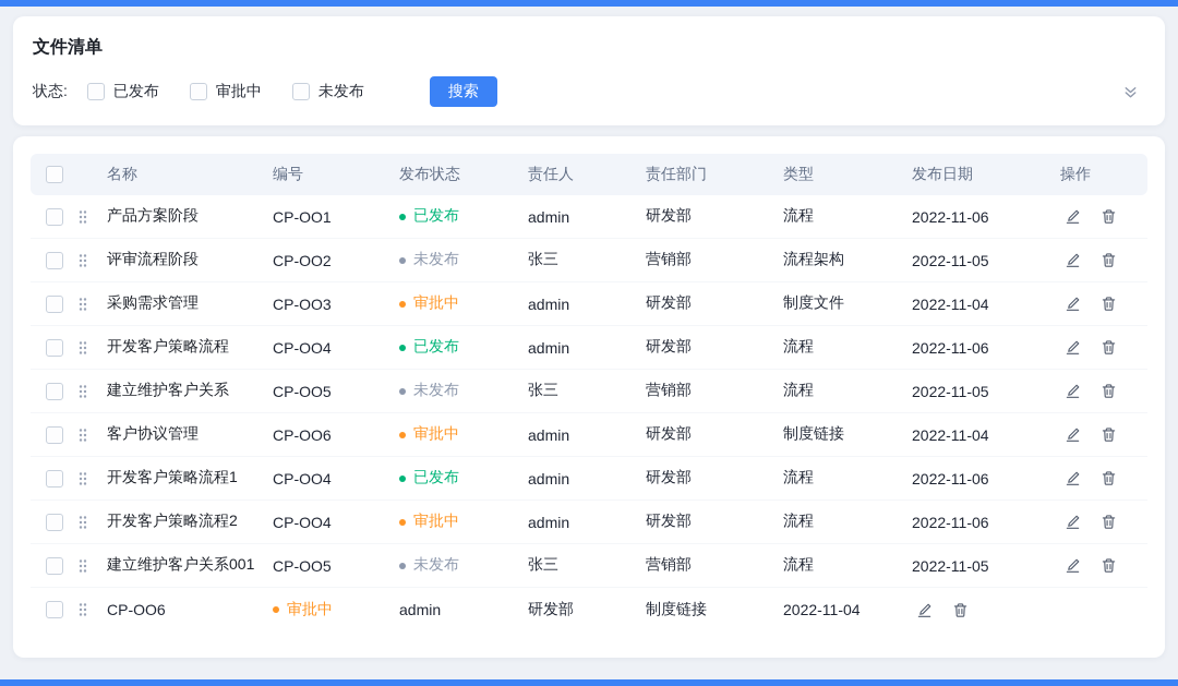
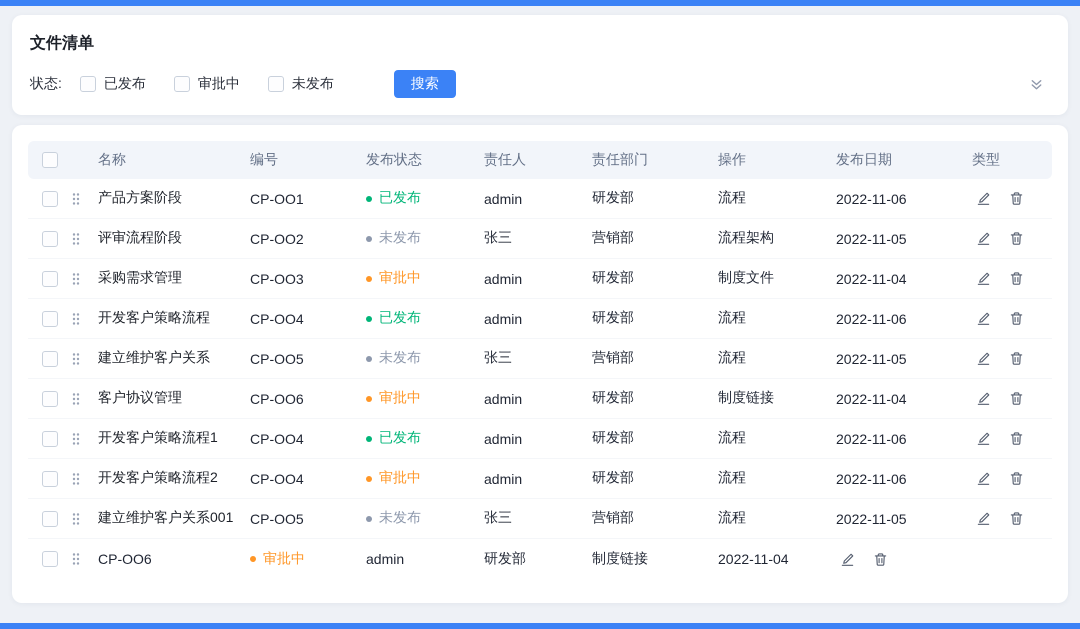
  文件清单
  状态:
  已发布
  审批中
  未发布
  搜索
  名称
  编号
  发布状态
  责任人
  责任部门
- 类型
+ 操作
  发布日期
- 操作
+ 类型
  产品方案阶段
  CP-OO1
  已发布
  admin
  研发部
  流程
  2022-11-06
  评审流程阶段
  CP-OO2
  未发布
  张三
  营销部
  流程架构
  2022-11-05
  采购需求管理
  CP-OO3
  审批中
  admin
  研发部
  制度文件
  2022-11-04
  开发客户策略流程
  CP-OO4
  已发布
  admin
  研发部
  流程
  2022-11-06
  建立维护客户关系
  CP-OO5
  未发布
  张三
  营销部
  流程
  2022-11-05
  客户协议管理
  CP-OO6
  审批中
  admin
  研发部
  制度链接
  2022-11-04
  开发客户策略流程1
  CP-OO4
  已发布
  admin
  研发部
  流程
  2022-11-06
  开发客户策略流程2
  CP-OO4
  审批中
  admin
  研发部
  流程
  2022-11-06
  建立维护客户关系001
  CP-OO5
  未发布
  张三
  营销部
  流程
  2022-11-05
  CP-OO6
  审批中
  admin
  研发部
  制度链接
  2022-11-04
